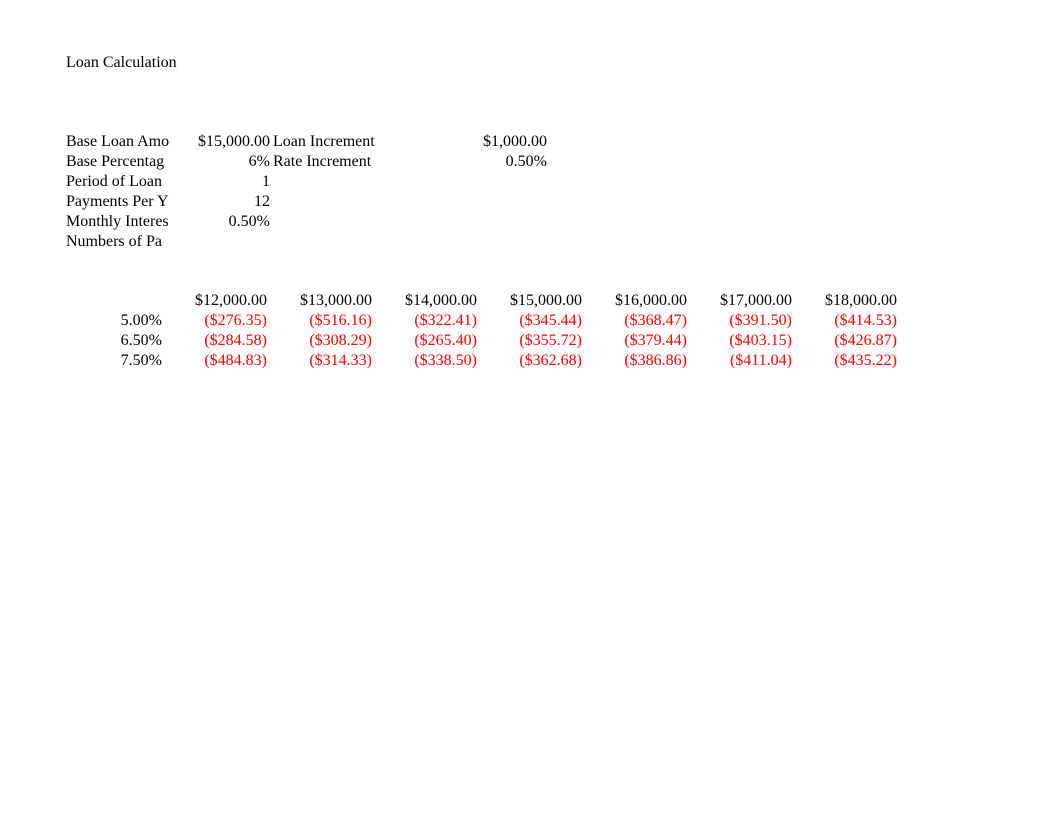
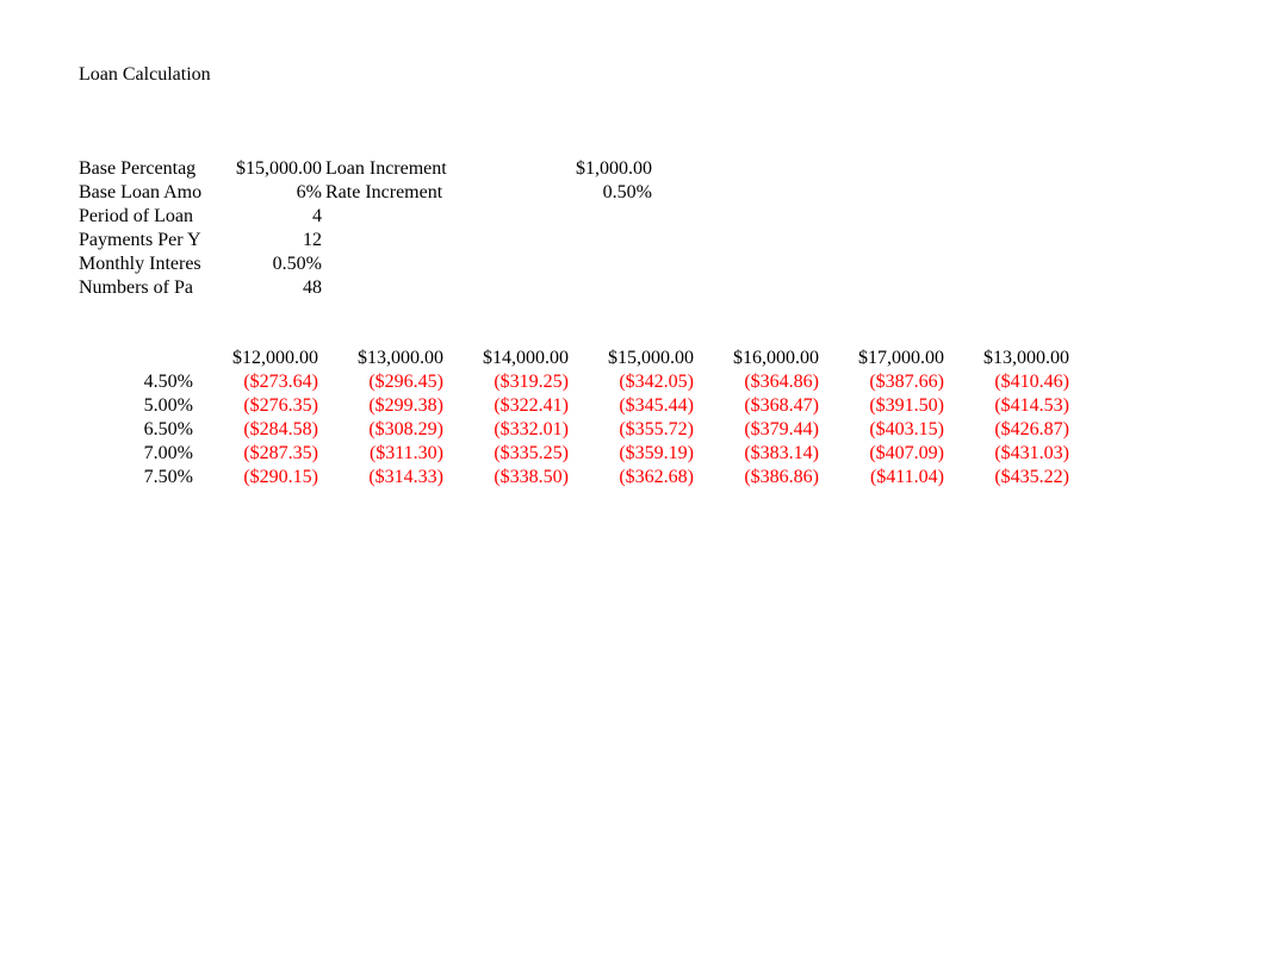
  Loan Calculation
- Base Loan Amo
+ Base Percentag
  $15,000.00
  Loan Increment
  $1,000.00
- Base Percentag
+ Base Loan Amo
  6%
  Rate Increment
  0.50%
  Period of Loan
- 1
+ 4
  Payments Per Y
  12
  Monthly Interes
  0.50%
  Numbers of Pa
+ 48
- 	$12,000.00	$13,000.00	$14,000.00	$15,000.00	$16,000.00	$17,000.00	$18,000.00
+ 	$12,000.00	$13,000.00	$14,000.00	$15,000.00	$16,000.00	$17,000.00	$13,000.00
+ 4.50%	($273.64)	($296.45)	($319.25)	($342.05)	($364.86)	($387.66)	($410.46)
- 5.00%	($276.35)	($516.16)	($322.41)	($345.44)	($368.47)	($391.50)	($414.53)
+ 5.00%	($276.35)	($299.38)	($322.41)	($345.44)	($368.47)	($391.50)	($414.53)
- 6.50%	($284.58)	($308.29)	($265.40)	($355.72)	($379.44)	($403.15)	($426.87)
+ 6.50%	($284.58)	($308.29)	($332.01)	($355.72)	($379.44)	($403.15)	($426.87)
+ 7.00%	($287.35)	($311.30)	($335.25)	($359.19)	($383.14)	($407.09)	($431.03)
- 7.50%	($484.83)	($314.33)	($338.50)	($362.68)	($386.86)	($411.04)	($435.22)
+ 7.50%	($290.15)	($314.33)	($338.50)	($362.68)	($386.86)	($411.04)	($435.22)
